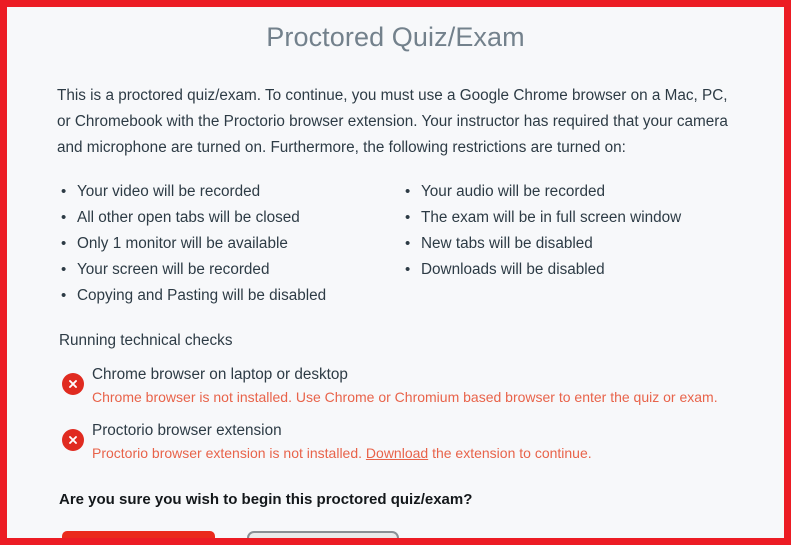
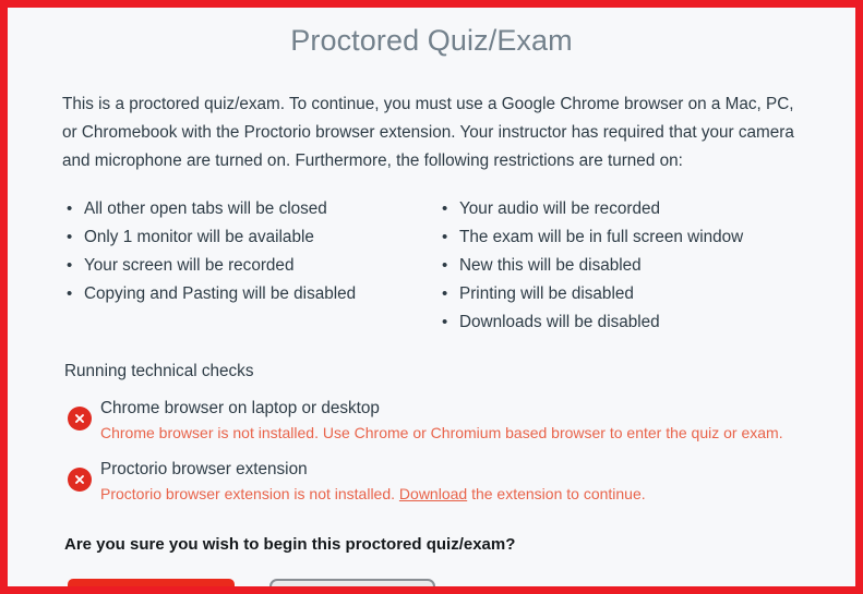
  Proctored Quiz/Exam
  This is a proctored quiz/exam. To continue, you must use a Google Chrome browser on a Mac, PC, or Chromebook with the Proctorio browser extension. Your instructor has required that your camera and microphone are turned on. Furthermore, the following restrictions are turned on:
- Your video will be recorded
  All other open tabs will be closed
  Only 1 monitor will be available
  Your screen will be recorded
  Copying and Pasting will be disabled
  Your audio will be recorded
  The exam will be in full screen window
- New tabs will be disabled
+ New this will be disabled
+ Printing will be disabled
  Downloads will be disabled
  Running technical checks
  Chrome browser on laptop or desktop
  Chrome browser is not installed. Use Chrome or Chromium based browser to enter the quiz or exam.
  Proctorio browser extension
  Proctorio browser extension is not installed. Download the extension to continue.
  Are you sure you wish to begin this proctored quiz/exam?
